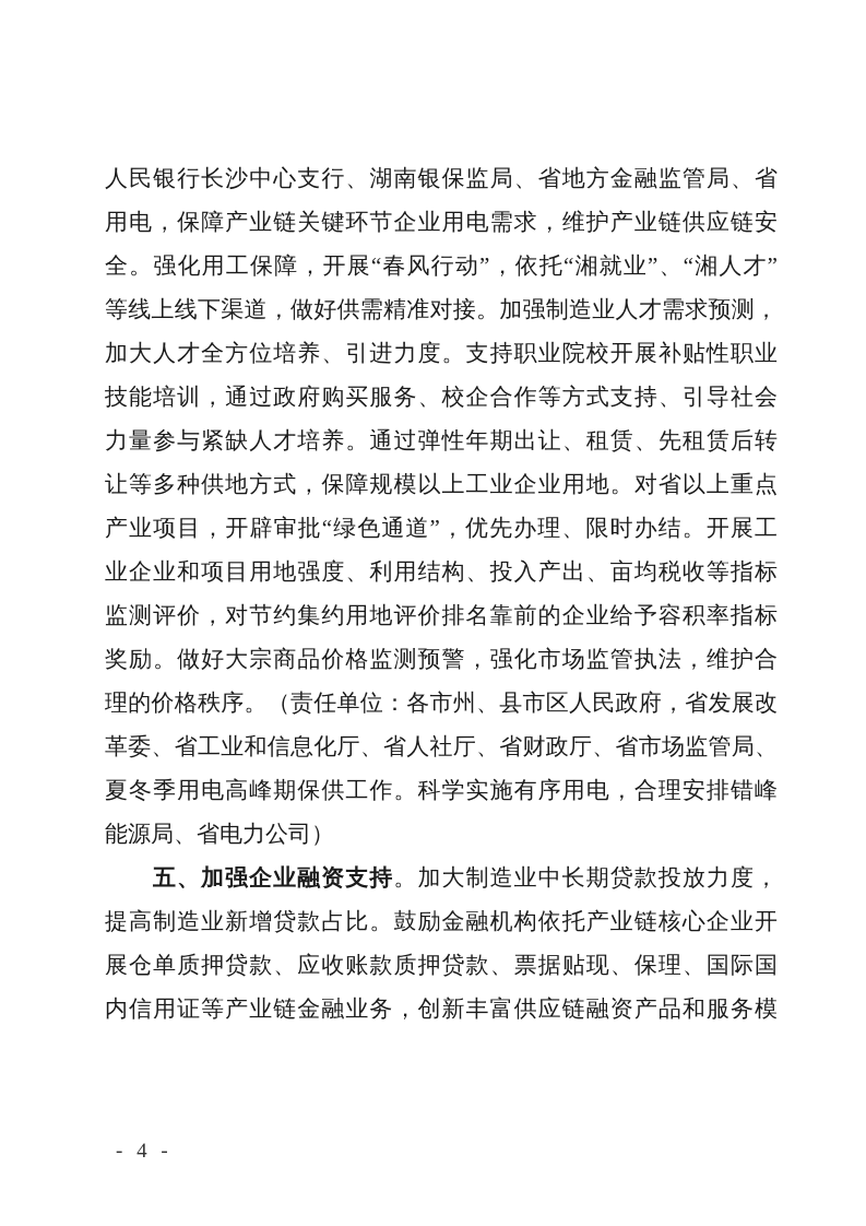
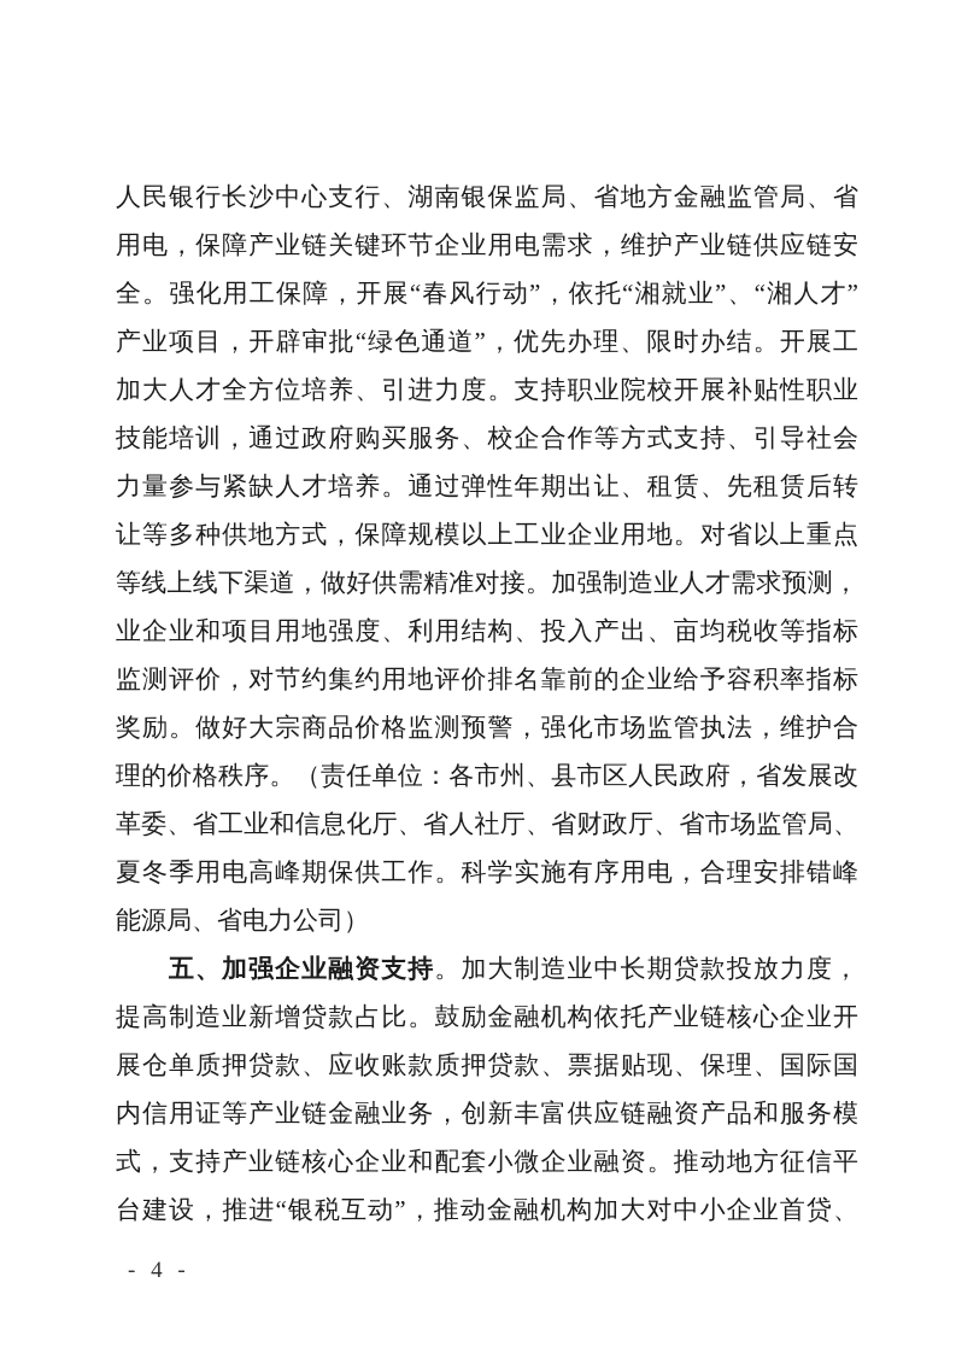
  人民银行长沙中心支行、湖南银保监局、省地方金融监管局、省
  用电，保障产业链关键环节企业用电需求，维护产业链供应链安
  全。强化用工保障，开展“春风行动”，依托“湘就业”、“湘人才”
- 等线上线下渠道，做好供需精准对接。加强制造业人才需求预测，
+ 产业项目，开辟审批“绿色通道”，优先办理、限时办结。开展工
  加大人才全方位培养、引进力度。支持职业院校开展补贴性职业
  技能培训，通过政府购买服务、校企合作等方式支持、引导社会
  力量参与紧缺人才培养。通过弹性年期出让、租赁、先租赁后转
  让等多种供地方式，保障规模以上工业企业用地。对省以上重点
- 产业项目，开辟审批“绿色通道”，优先办理、限时办结。开展工
+ 等线上线下渠道，做好供需精准对接。加强制造业人才需求预测，
  业企业和项目用地强度、利用结构、投入产出、亩均税收等指标
  监测评价，对节约集约用地评价排名靠前的企业给予容积率指标
  奖励。做好大宗商品价格监测预警，强化市场监管执法，维护合
  理的价格秩序。（责任单位：各市州、县市区人民政府，省发展改
  革委、省工业和信息化厅、省人社厅、省财政厅、省市场监管局、
  夏冬季用电高峰期保供工作。科学实施有序用电，合理安排错峰
  能源局、省电力公司）
  五、加强企业融资支持。加大制造业中长期贷款投放力度，
  提高制造业新增贷款占比。鼓励金融机构依托产业链核心企业开
  展仓单质押贷款、应收账款质押贷款、票据贴现、保理、国际国
  内信用证等产业链金融业务，创新丰富供应链融资产品和服务模
+ 式，支持产业链核心企业和配套小微企业融资。推动地方征信平
+ 台建设，推进“银税互动”，推动金融机构加大对中小企业首贷、
  - 4 -
